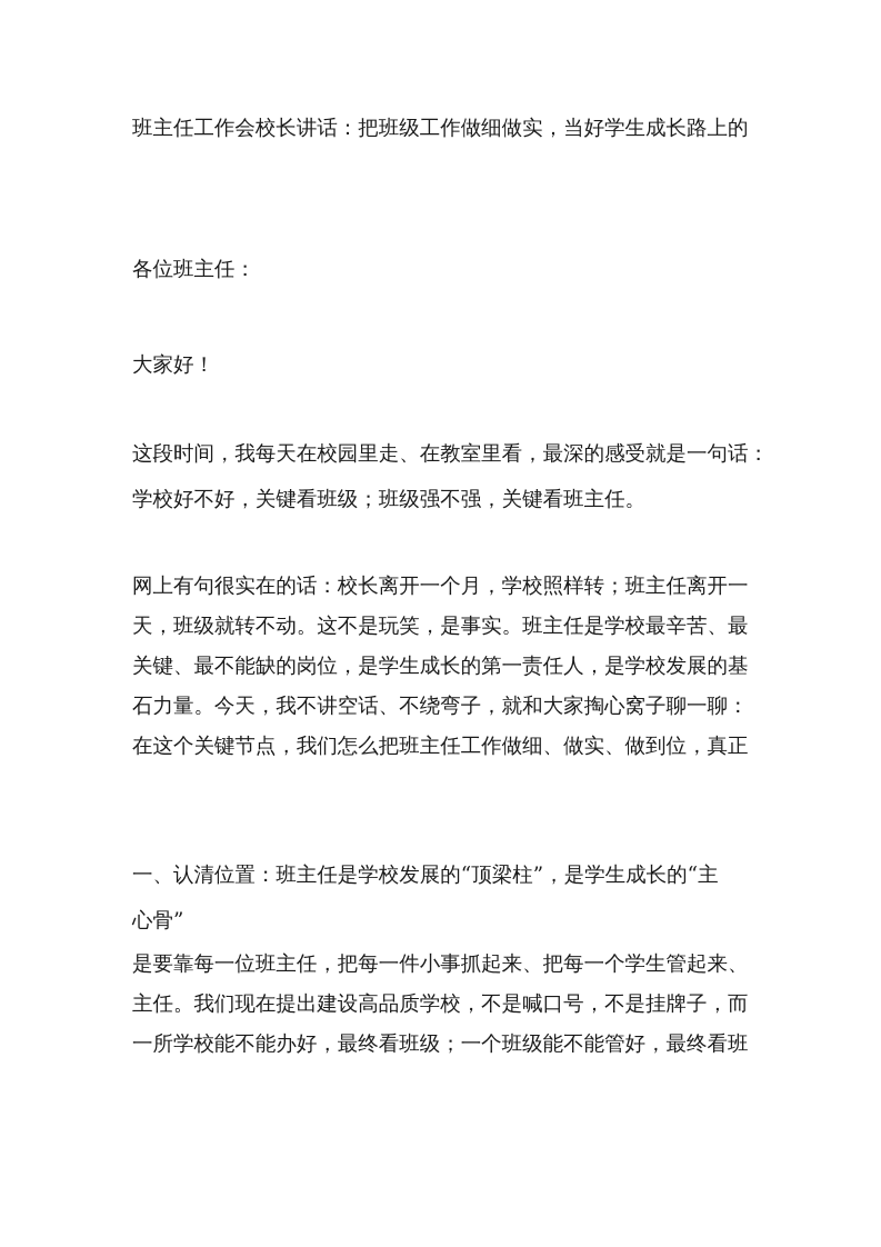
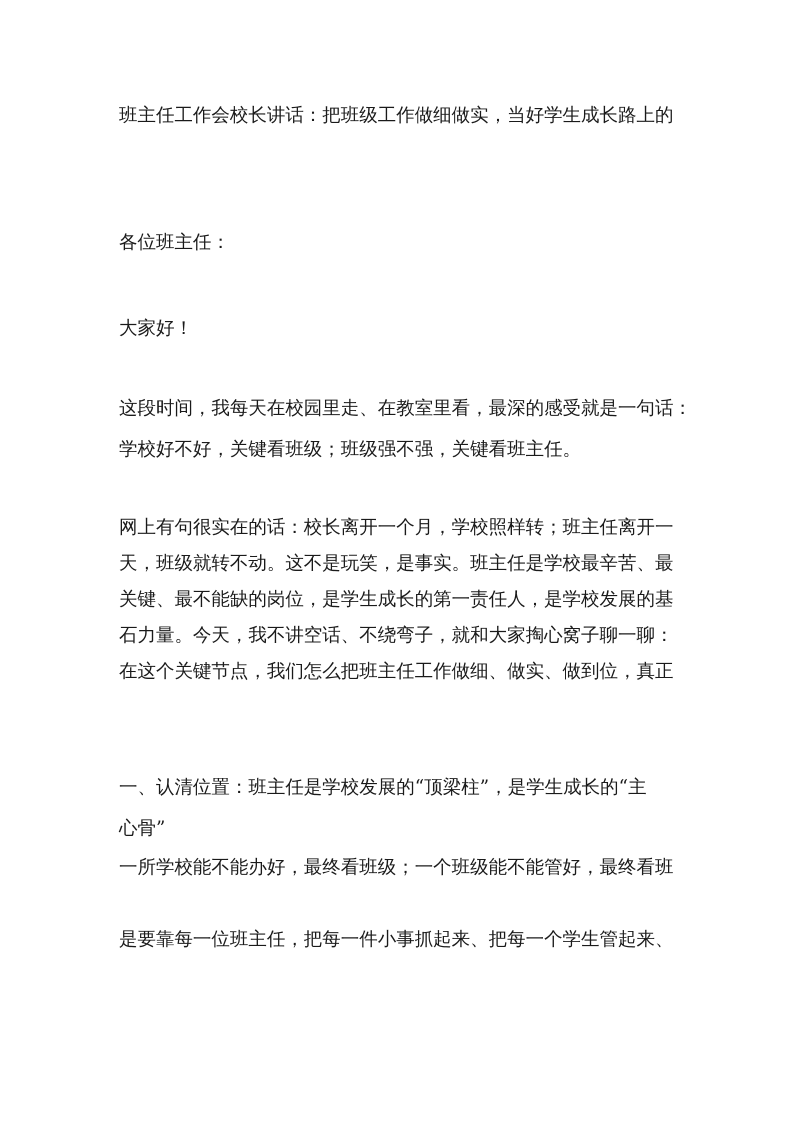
  班主任工作会校长讲话：把班级工作做细做实，当好学生成长路上的
  各位班主任：
  大家好！
  这段时间，我每天在校园里走、在教室里看，最深的感受就是一句话：
  学校好不好，关键看班级；班级强不强，关键看班主任。
  网上有句很实在的话：校长离开一个月，学校照样转；班主任离开一
  天，班级就转不动。这不是玩笑，是事实。班主任是学校最辛苦、最
  关键、最不能缺的岗位，是学生成长的第一责任人，是学校发展的基
  石力量。今天，我不讲空话、不绕弯子，就和大家掏心窝子聊一聊：
  在这个关键节点，我们怎么把班主任工作做细、做实、做到位，真正
  一、认清位置：班主任是学校发展的“顶梁柱”，是学生成长的“主
  心骨”
- 是要靠每一位班主任，把每一件小事抓起来、把每一个学生管起来、
+ 一所学校能不能办好，最终看班级；一个班级能不能管好，最终看班
- 主任。我们现在提出建设高品质学校，不是喊口号，不是挂牌子，而
- 一所学校能不能办好，最终看班级；一个班级能不能管好，最终看班
+ 是要靠每一位班主任，把每一件小事抓起来、把每一个学生管起来、
